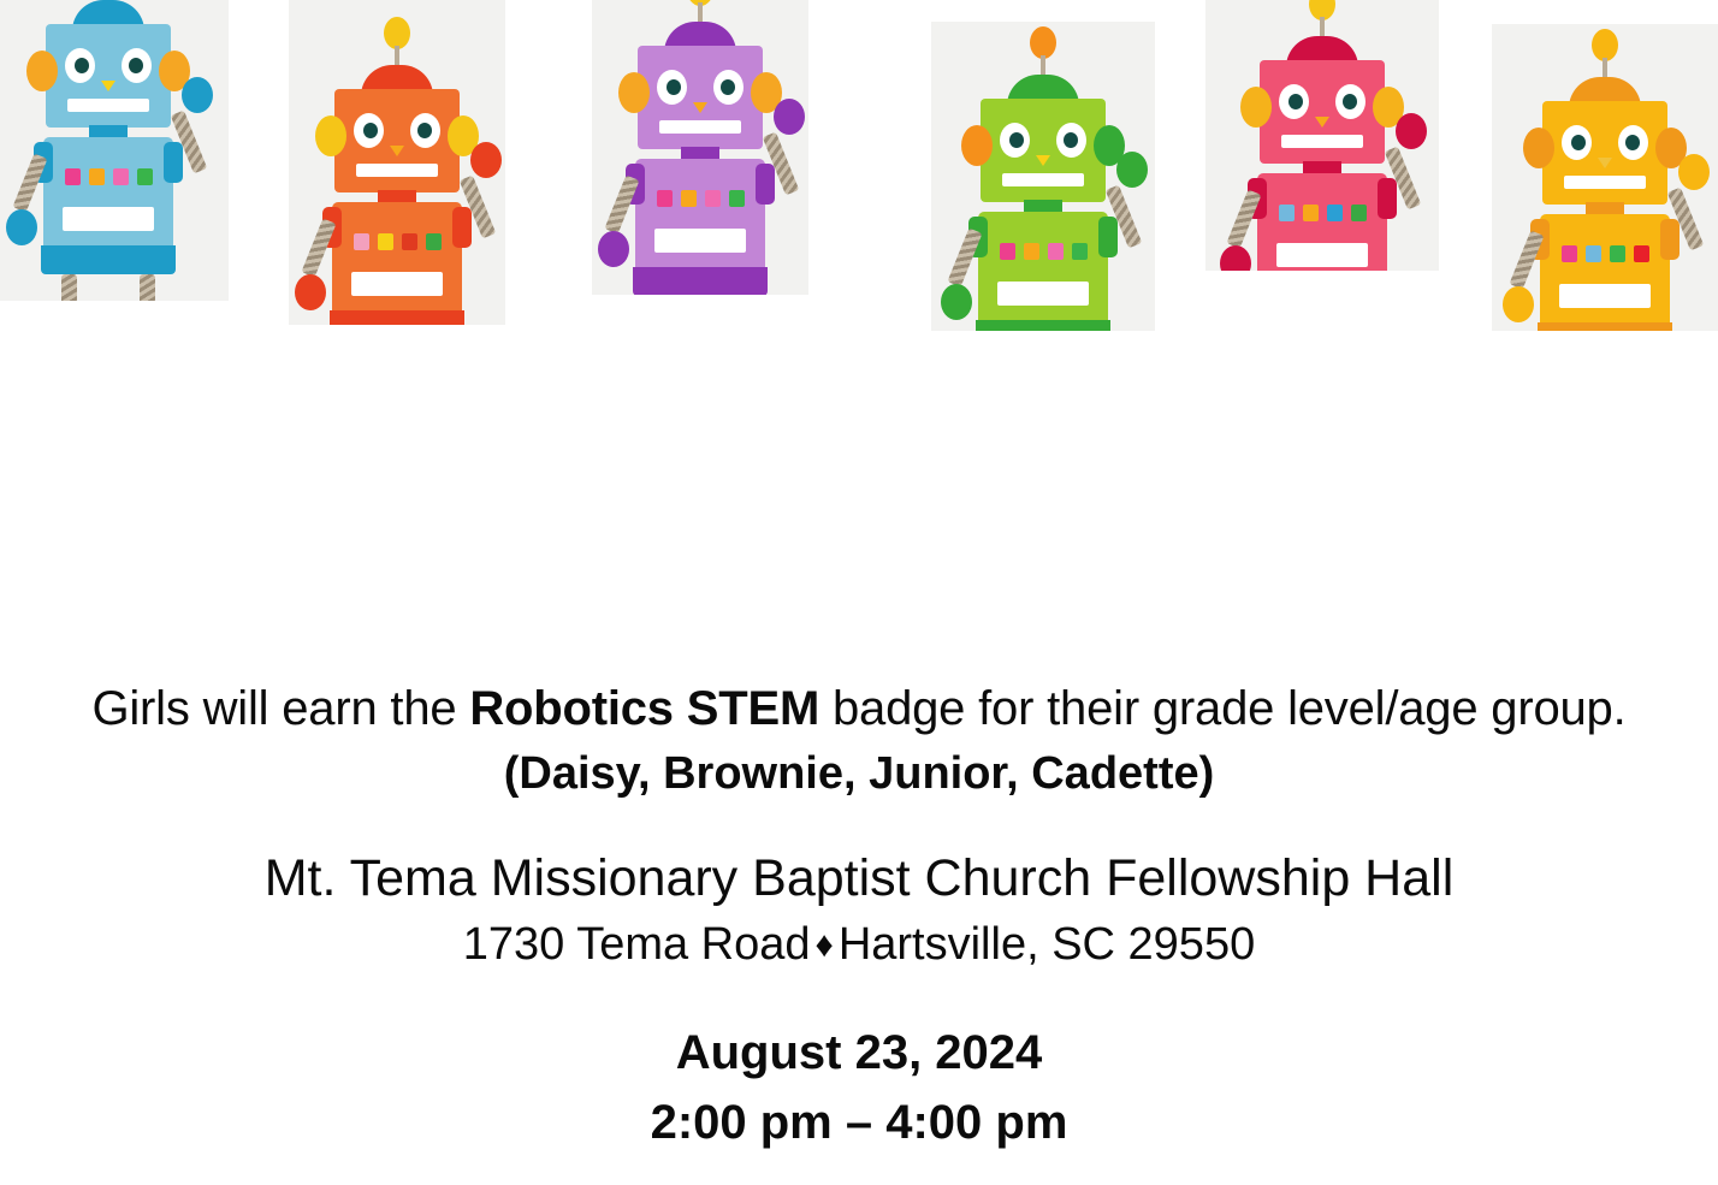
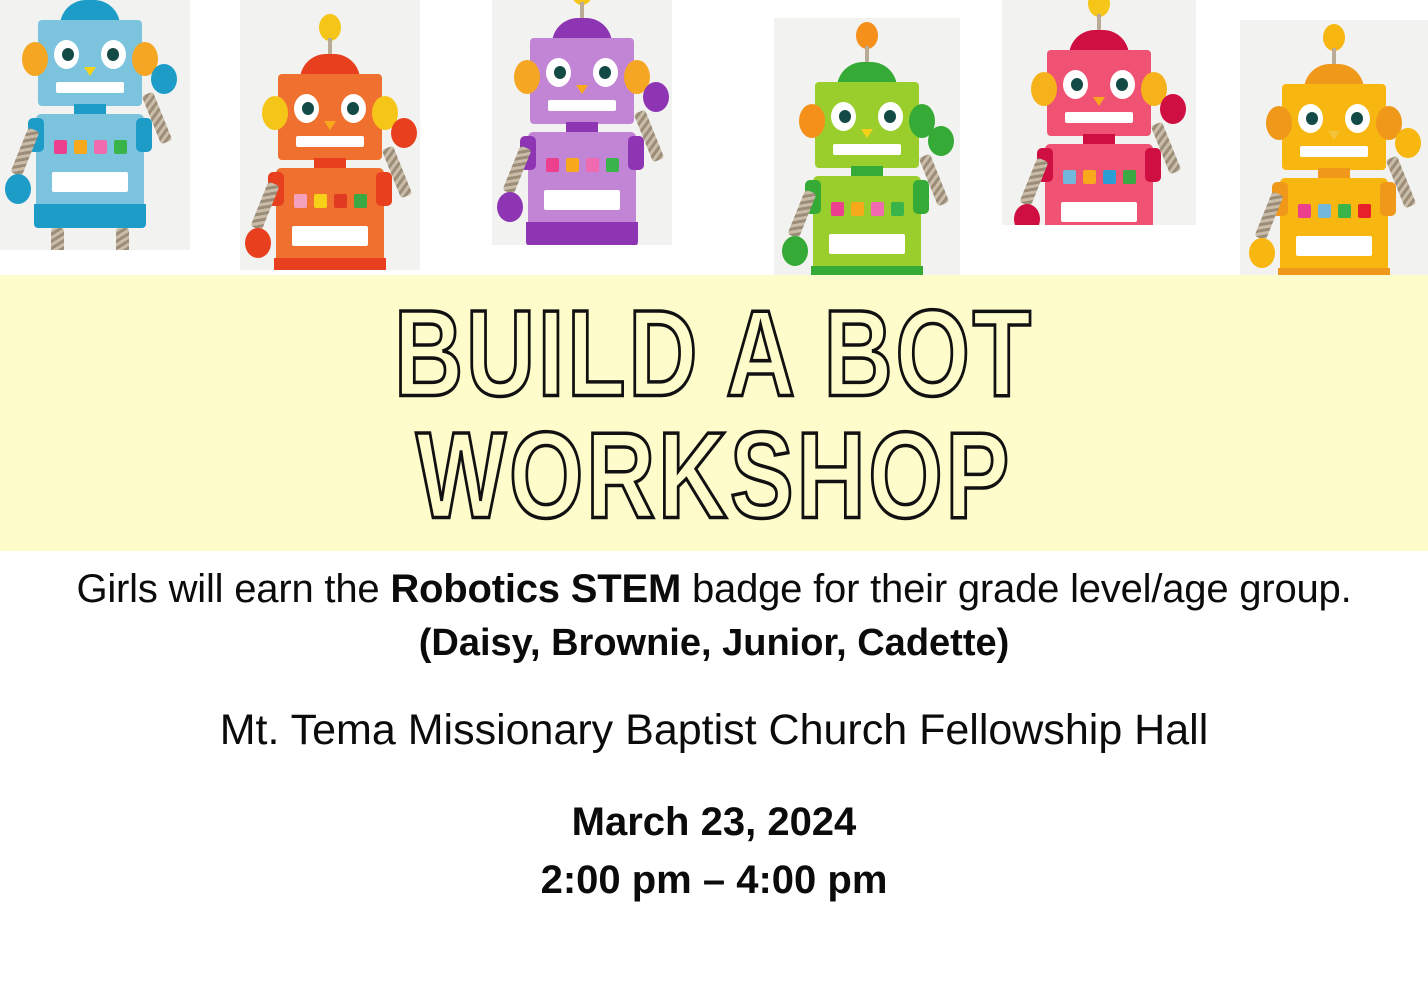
+ BUILD A BOT
+ WORKSHOP
  Girls will earn the Robotics STEM badge for their grade level/age group.
  (Daisy, Brownie, Junior, Cadette)
  Mt. Tema Missionary Baptist Church Fellowship Hall
- 1730 Tema Road ♦ Hartsville, SC 29550
- August 23, 2024
+ March 23, 2024
  2:00 pm – 4:00 pm
